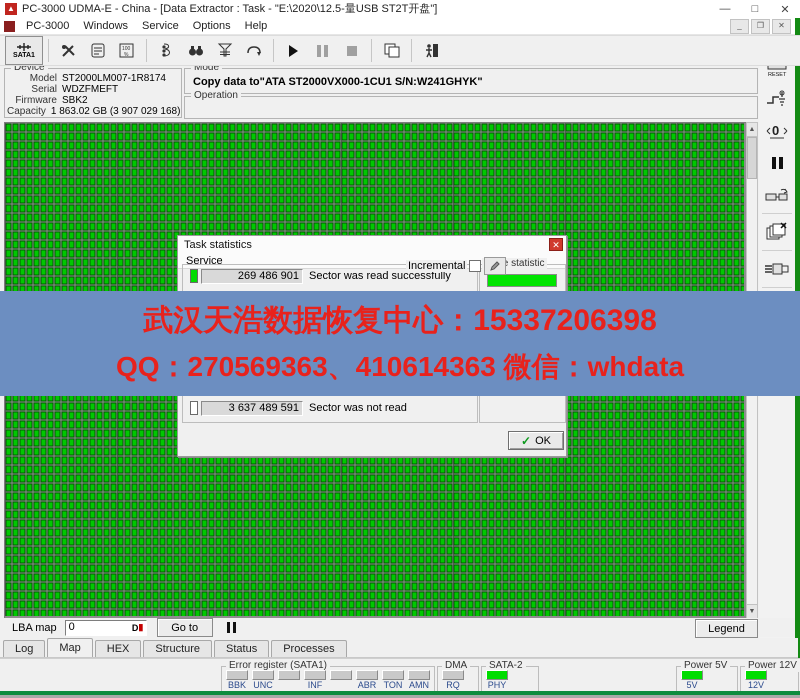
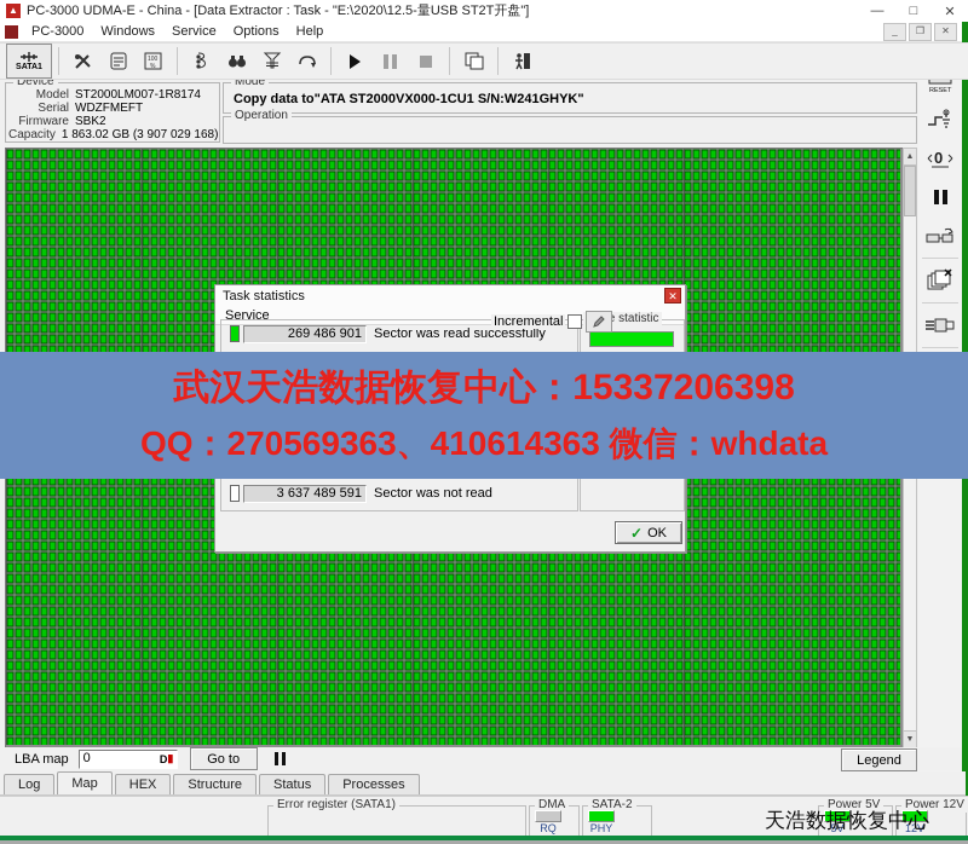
  ▲
  PC-3000 UDMA-E - China - [Data Extractor : Task - "E:\2020\12.5-量USB ST2T开盘"]
  —
  □
  ✕
  PC-3000
  Windows
  Service
  Options
  Help
  _
  ❐
  ✕
  Device
  Model
  ST2000LM007-1R8174
  Serial
  WDZFMEFT
  Firmware
  SBK2
  Capacity
  1 863.02 GB (3 907 029 168)
  Mode
  Copy data to"ATA ST2000VX000-1CU1 S/N:W241GHYK"
  Operation
  0
  Task statistics
  ✕
  Service
  Incremental
  269 486 901
  Sector was read successfully
  3 637 489 591
  Sector was not read
  ✓
  OK
  武汉天浩数据恢复中心：15337206398
  QQ：270569363、410614363 微信：whdata
  LBA map
  0
  D
  ▮
  Go to
  Legend
  Log
  Map
  HEX
  Structure
  Status
  Processes
  Error register (SATA1)
- BBK
- UNC
- INF
- ABR
- TON
- AMN
  DMA
  RQ
  SATA-2
  PHY
  Power 5V
  5V
  Power 12V
  12V
+ 天浩数据恢复中心
